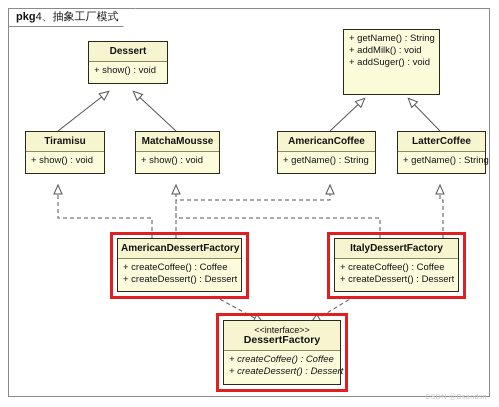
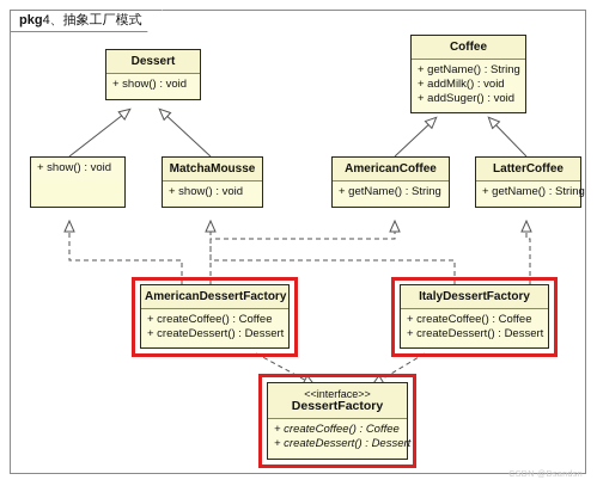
  pkg4、抽象工厂模式
  Dessert
  + show() : void
+ Coffee
  + getName() : String
  + addMilk() : void
  + addSuger() : void
- Tiramisu
  + show() : void
  MatchaMousse
  + show() : void
  AmericanCoffee
  + getName() : String
  LatterCoffee
  + getName() : String
  AmericanDessertFactory
  + createCoffee() : Coffee
  + createDessert() : Dessert
  ItalyDessertFactory
  + createCoffee() : Coffee
  + createDessert() : Dessert
  <<interface>>
  DessertFactory
  + createCoffee() : Coffee
  + createDessert() : Dessert
